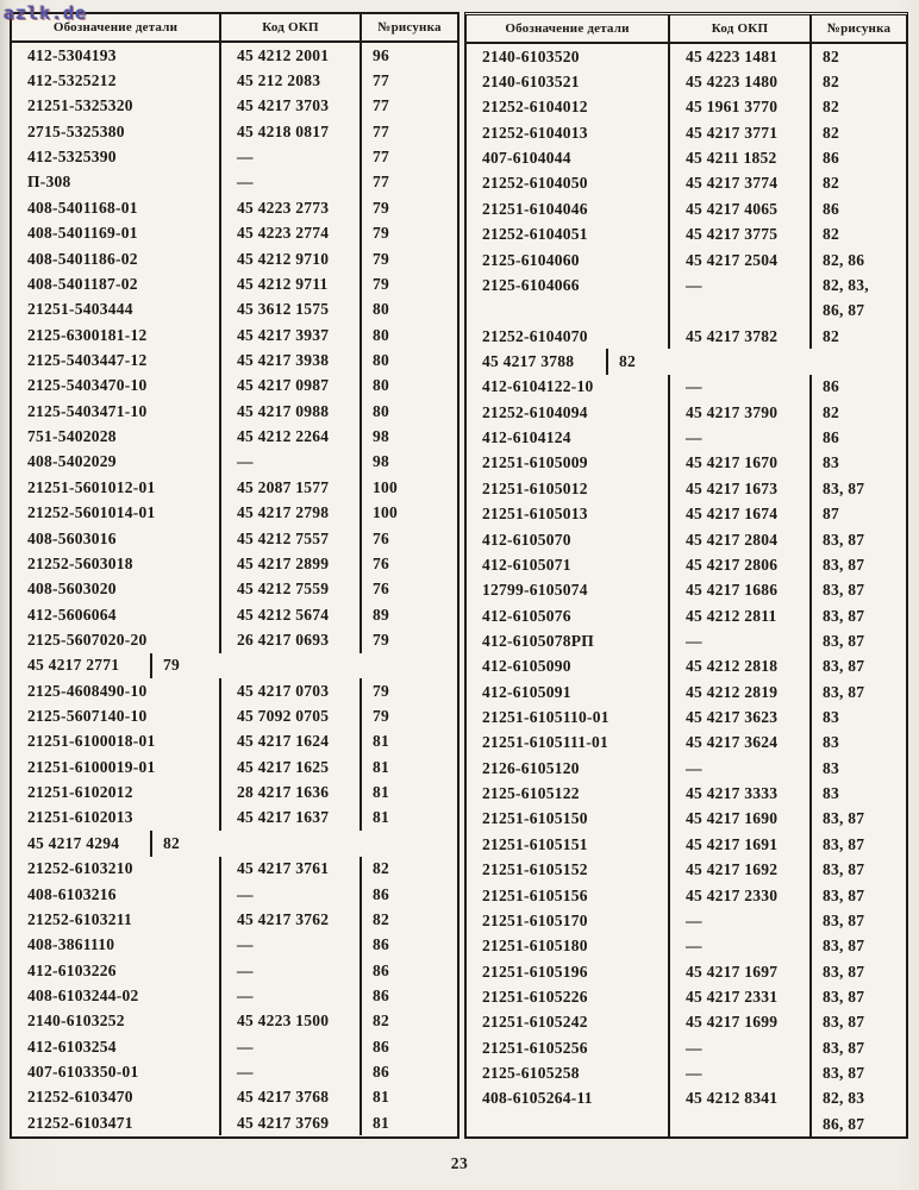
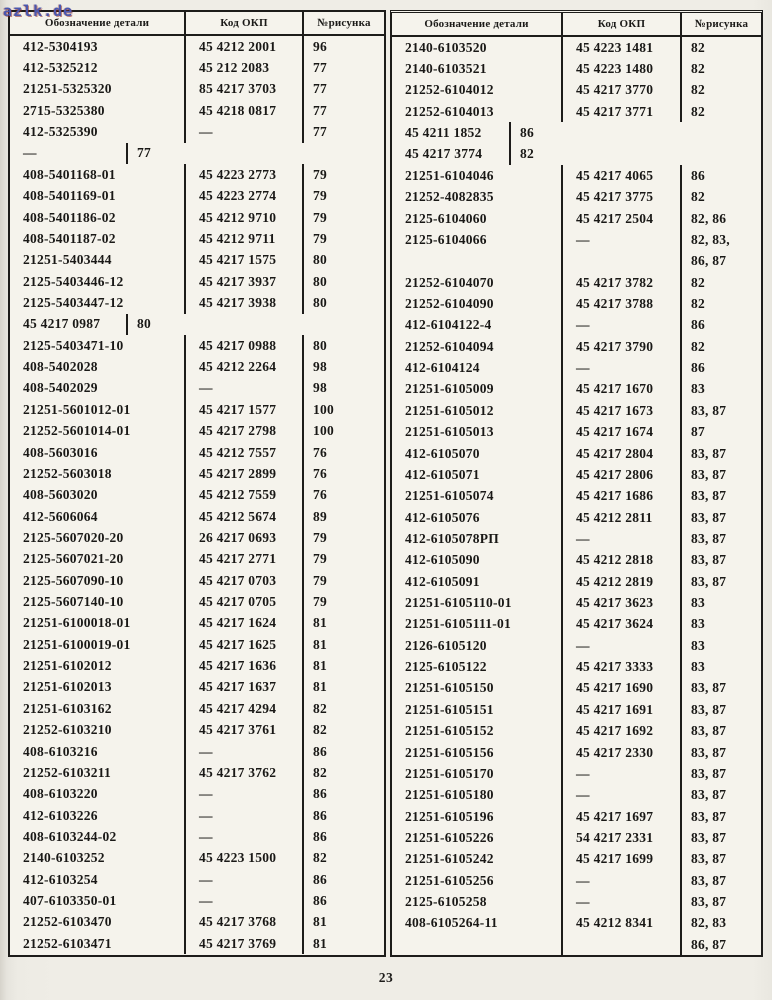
  azlk.de
  Обозначение детали
  Код ОКП
  №рисунка
  412-5304193
  45 4212 2001
  96
  412-5325212
  45 212 2083
  77
  21251-5325320
- 45 4217 3703
+ 85 4217 3703
  77
  2715-5325380
  45 4218 0817
  77
  412-5325390
  —
  77
- П-308
  —
  77
  408-5401168-01
  45 4223 2773
  79
  408-5401169-01
  45 4223 2774
  79
  408-5401186-02
  45 4212 9710
  79
  408-5401187-02
  45 4212 9711
  79
  21251-5403444
- 45 3612 1575
+ 45 4217 1575
  80
- 2125-6300181-12
+ 2125-5403446-12
  45 4217 3937
  80
  2125-5403447-12
  45 4217 3938
  80
- 2125-5403470-10
  45 4217 0987
  80
  2125-5403471-10
  45 4217 0988
  80
- 751-5402028
+ 408-5402028
  45 4212 2264
  98
  408-5402029
  —
  98
  21251-5601012-01
- 45 2087 1577
+ 45 4217 1577
  100
  21252-5601014-01
  45 4217 2798
  100
  408-5603016
  45 4212 7557
  76
  21252-5603018
  45 4217 2899
  76
  408-5603020
  45 4212 7559
  76
  412-5606064
  45 4212 5674
  89
  2125-5607020-20
  26 4217 0693
  79
+ 2125-5607021-20
  45 4217 2771
  79
- 2125-4608490-10
+ 2125-5607090-10
  45 4217 0703
  79
  2125-5607140-10
- 45 7092 0705
+ 45 4217 0705
  79
  21251-6100018-01
  45 4217 1624
  81
  21251-6100019-01
  45 4217 1625
  81
  21251-6102012
- 28 4217 1636
+ 45 4217 1636
  81
  21251-6102013
  45 4217 1637
  81
+ 21251-6103162
  45 4217 4294
  82
  21252-6103210
  45 4217 3761
  82
  408-6103216
  —
  86
  21252-6103211
  45 4217 3762
  82
- 408-3861110
+ 408-6103220
  —
  86
  412-6103226
  —
  86
  408-6103244-02
  —
  86
  2140-6103252
  45 4223 1500
  82
  412-6103254
  —
  86
  407-6103350-01
  —
  86
  21252-6103470
  45 4217 3768
  81
  21252-6103471
  45 4217 3769
  81
  Обозначение детали
  Код ОКП
  №рисунка
  2140-6103520
  45 4223 1481
  82
  2140-6103521
  45 4223 1480
  82
  21252-6104012
- 45 1961 3770
+ 45 4217 3770
  82
  21252-6104013
  45 4217 3771
  82
- 407-6104044
  45 4211 1852
  86
- 21252-6104050
  45 4217 3774
  82
  21251-6104046
  45 4217 4065
  86
- 21252-6104051
+ 21252-4082835
  45 4217 3775
  82
  2125-6104060
  45 4217 2504
  82, 86
  2125-6104066
  —
  82, 83,
  86, 87
  21252-6104070
  45 4217 3782
  82
+ 21252-6104090
  45 4217 3788
  82
- 412-6104122-10
+ 412-6104122-4
  —
  86
  21252-6104094
  45 4217 3790
  82
  412-6104124
  —
  86
  21251-6105009
  45 4217 1670
  83
  21251-6105012
  45 4217 1673
  83, 87
  21251-6105013
  45 4217 1674
  87
  412-6105070
  45 4217 2804
  83, 87
  412-6105071
  45 4217 2806
  83, 87
- 12799-6105074
+ 21251-6105074
  45 4217 1686
  83, 87
  412-6105076
  45 4212 2811
  83, 87
  412-6105078РП
  —
  83, 87
  412-6105090
  45 4212 2818
  83, 87
  412-6105091
  45 4212 2819
  83, 87
  21251-6105110-01
  45 4217 3623
  83
  21251-6105111-01
  45 4217 3624
  83
  2126-6105120
  —
  83
  2125-6105122
  45 4217 3333
  83
  21251-6105150
  45 4217 1690
  83, 87
  21251-6105151
  45 4217 1691
  83, 87
  21251-6105152
  45 4217 1692
  83, 87
  21251-6105156
  45 4217 2330
  83, 87
  21251-6105170
  —
  83, 87
  21251-6105180
  —
  83, 87
  21251-6105196
  45 4217 1697
  83, 87
  21251-6105226
- 45 4217 2331
+ 54 4217 2331
  83, 87
  21251-6105242
  45 4217 1699
  83, 87
  21251-6105256
  —
  83, 87
  2125-6105258
  —
  83, 87
  408-6105264-11
  45 4212 8341
  82, 83
  86, 87
  23
